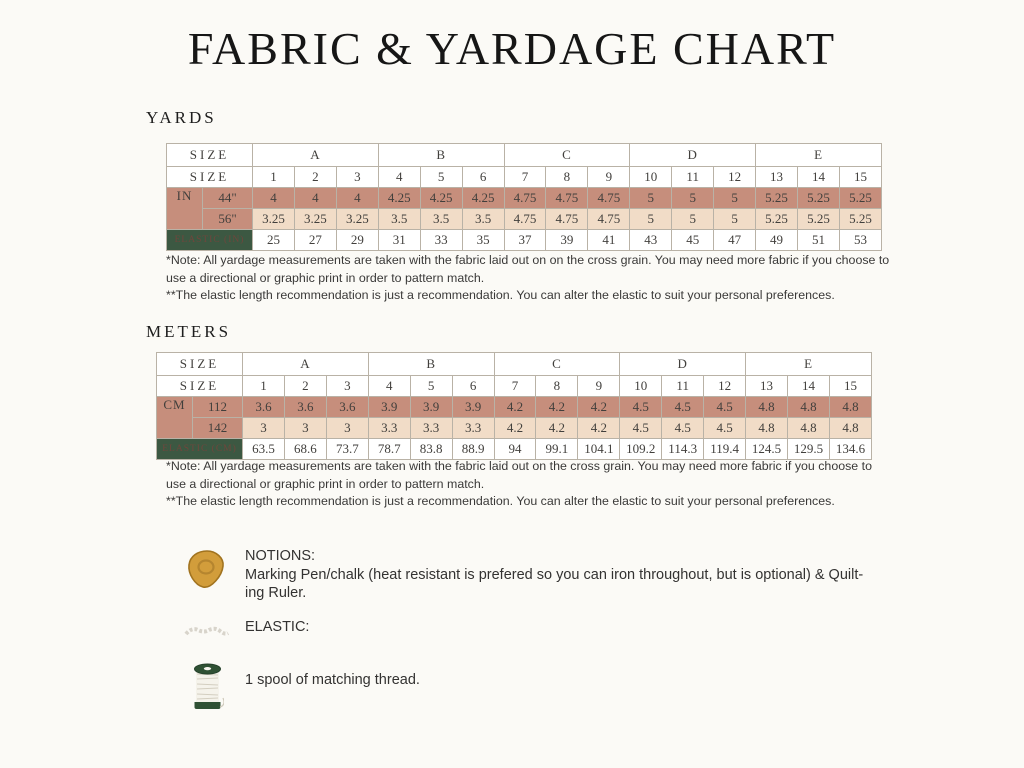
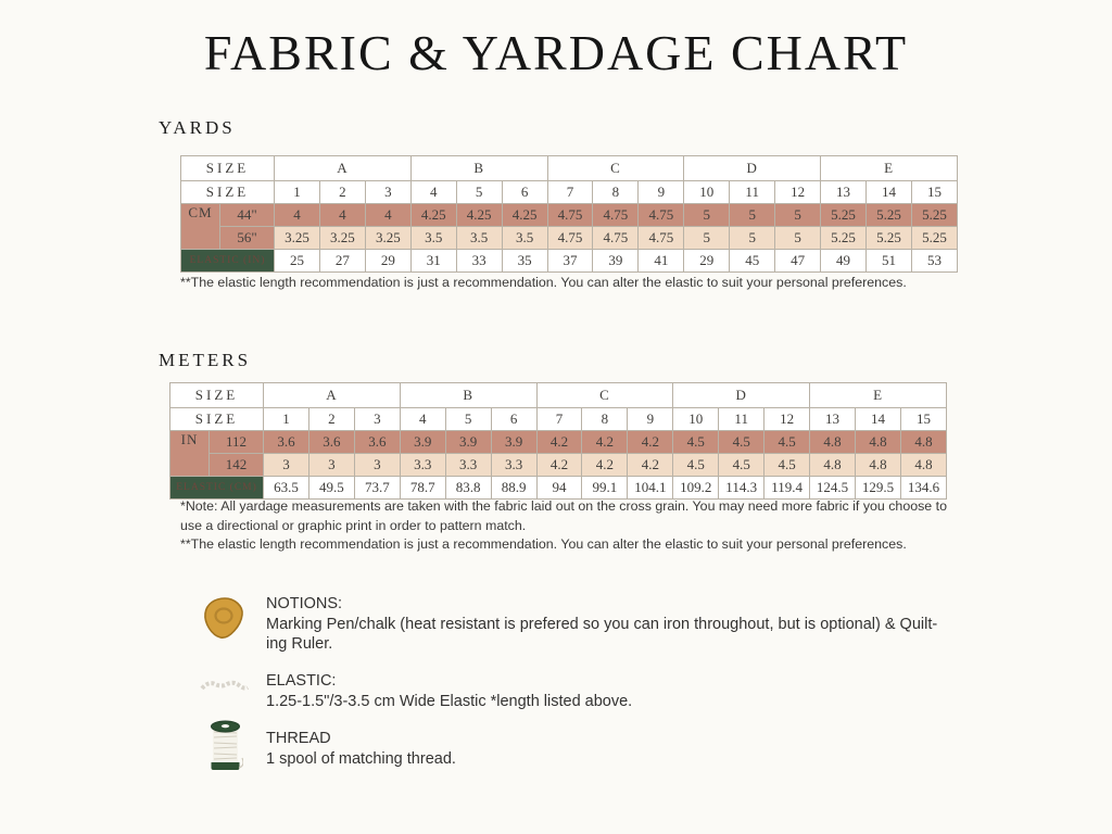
  FABRIC & YARDAGE CHART
  YARDS
  SIZE	A	B	C	D	E
  SIZE	1	2	3	4	5	6	7	8	9	10	11	12	13	14	15
- IN	44"	4	4	4	4.25	4.25	4.25	4.75	4.75	4.75	5	5	5	5.25	5.25	5.25
+ CM	44"	4	4	4	4.25	4.25	4.25	4.75	4.75	4.75	5	5	5	5.25	5.25	5.25
  56"	3.25	3.25	3.25	3.5	3.5	3.5	4.75	4.75	4.75	5	5	5	5.25	5.25	5.25
- ELASTIC (IN)	25	27	29	31	33	35	37	39	41	43	45	47	49	51	53
+ ELASTIC (IN)	25	27	29	31	33	35	37	39	41	29	45	47	49	51	53
- *Note: All yardage measurements are taken with the fabric laid out on on the cross grain. You may need more fabric if you choose to use a directional or graphic print in order to pattern match.
  **The elastic length recommendation is just a recommendation. You can alter the elastic to suit your personal preferences.
  METERS
  SIZE	A	B	C	D	E
  SIZE	1	2	3	4	5	6	7	8	9	10	11	12	13	14	15
- CM	112	3.6	3.6	3.6	3.9	3.9	3.9	4.2	4.2	4.2	4.5	4.5	4.5	4.8	4.8	4.8
+ IN	112	3.6	3.6	3.6	3.9	3.9	3.9	4.2	4.2	4.2	4.5	4.5	4.5	4.8	4.8	4.8
  142	3	3	3	3.3	3.3	3.3	4.2	4.2	4.2	4.5	4.5	4.5	4.8	4.8	4.8
- ELASTIC (CM)	63.5	68.6	73.7	78.7	83.8	88.9	94	99.1	104.1	109.2	114.3	119.4	124.5	129.5	134.6
+ ELASTIC (CM)	63.5	49.5	73.7	78.7	83.8	88.9	94	99.1	104.1	109.2	114.3	119.4	124.5	129.5	134.6
  *Note: All yardage measurements are taken with the fabric laid out on the cross grain. You may need more fabric if you choose to use a directional or graphic print in order to pattern match.
  **The elastic length recommendation is just a recommendation. You can alter the elastic to suit your personal preferences.
  NOTIONS:
  Marking Pen/chalk (heat resistant is prefered so you can iron throughout, but is optional) & Quilt-
  ing Ruler.
  ELASTIC:
+ 1.25-1.5"/3-3.5 cm Wide Elastic *length listed above.
+ THREAD
  1 spool of matching thread.
